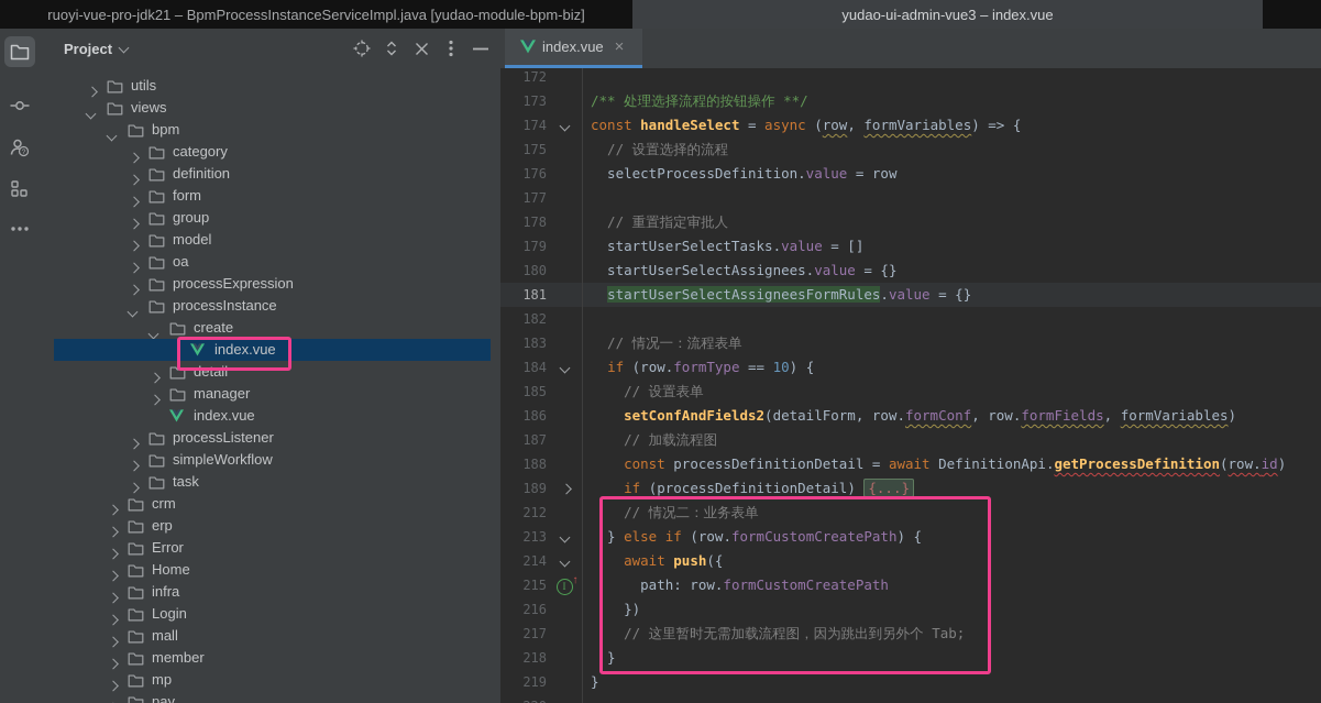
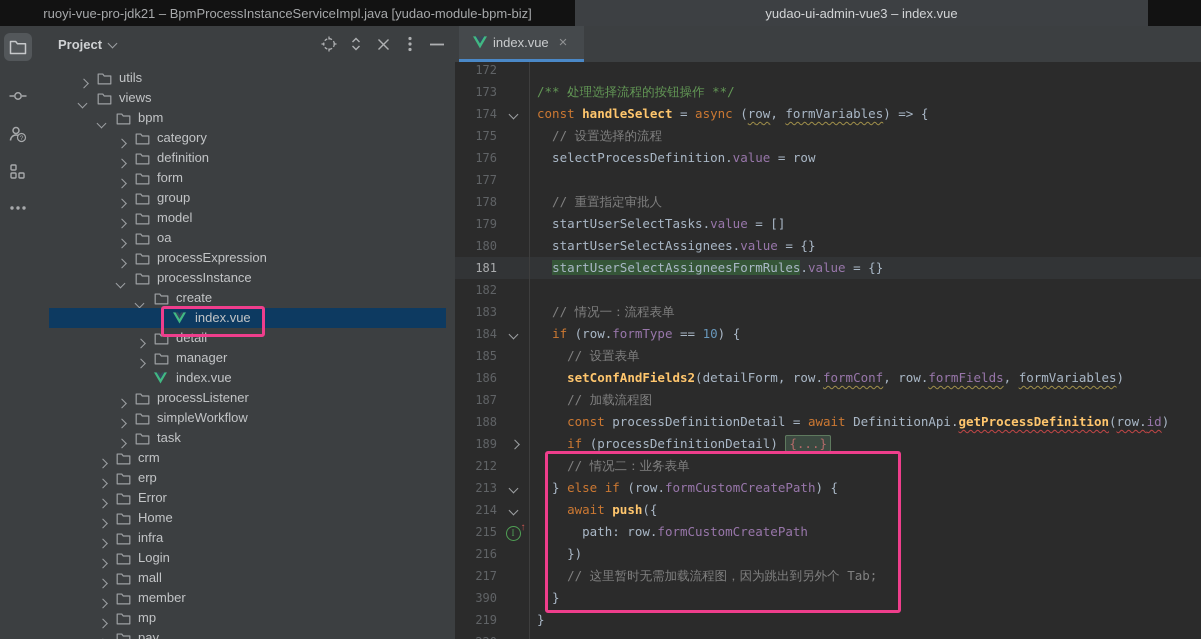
  ruoyi-vue-pro-jdk21 – BpmProcessInstanceServiceImpl.java [yudao-module-bpm-biz]
  yudao-ui-admin-vue3 – index.vue
  Project
  utils
  views
  bpm
  category
  definition
  form
  group
  model
  oa
  processExpression
  processInstance
  create
  index.vue
  detail
  manager
  index.vue
  processListener
  simpleWorkflow
  task
  crm
  erp
  Error
  Home
  infra
  Login
  mall
  member
  mp
  pay
  index.vue
  ×
  172
  173
  /** 处理选择流程的按钮操作 **/
  174
  const handleSelect = async (row, formVariables) => {
  175
  // 设置选择的流程
  176
  selectProcessDefinition.value = row
  177
  178
  // 重置指定审批人
  179
  startUserSelectTasks.value = []
  180
  startUserSelectAssignees.value = {}
  181
  startUserSelectAssigneesFormRules.value = {}
  182
  183
  // 情况一：流程表单
  184
  if (row.formType == 10) {
  185
  // 设置表单
  186
  setConfAndFields2(detailForm, row.formConf, row.formFields, formVariables)
  187
  // 加载流程图
  188
  const processDefinitionDetail = await DefinitionApi.getProcessDefinition(row.id)
  189
  if (processDefinitionDetail) {...}
  212
  // 情况二：业务表单
  213
  } else if (row.formCustomCreatePath) {
  214
  await push({
  215
  I
  ↑
  path: row.formCustomCreatePath
  216
  })
  217
  // 这里暂时无需加载流程图，因为跳出到另外个 Tab;
- 218
+ 390
  }
  219
  }
